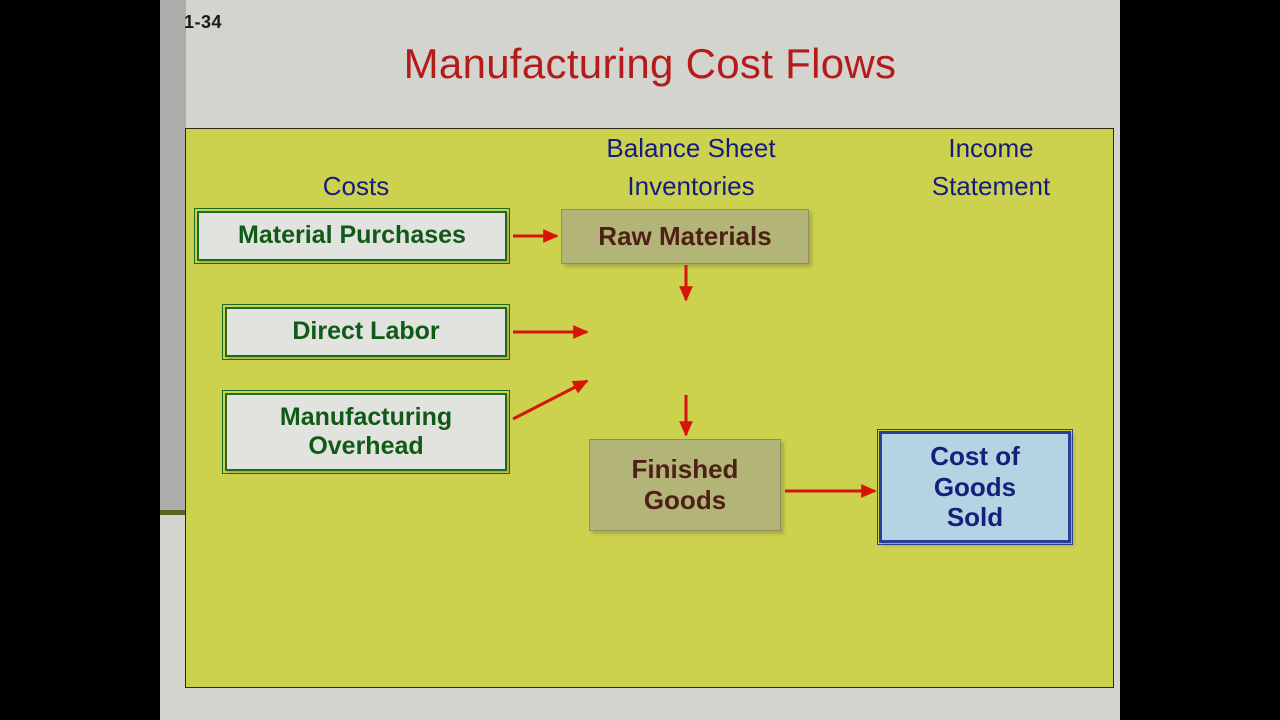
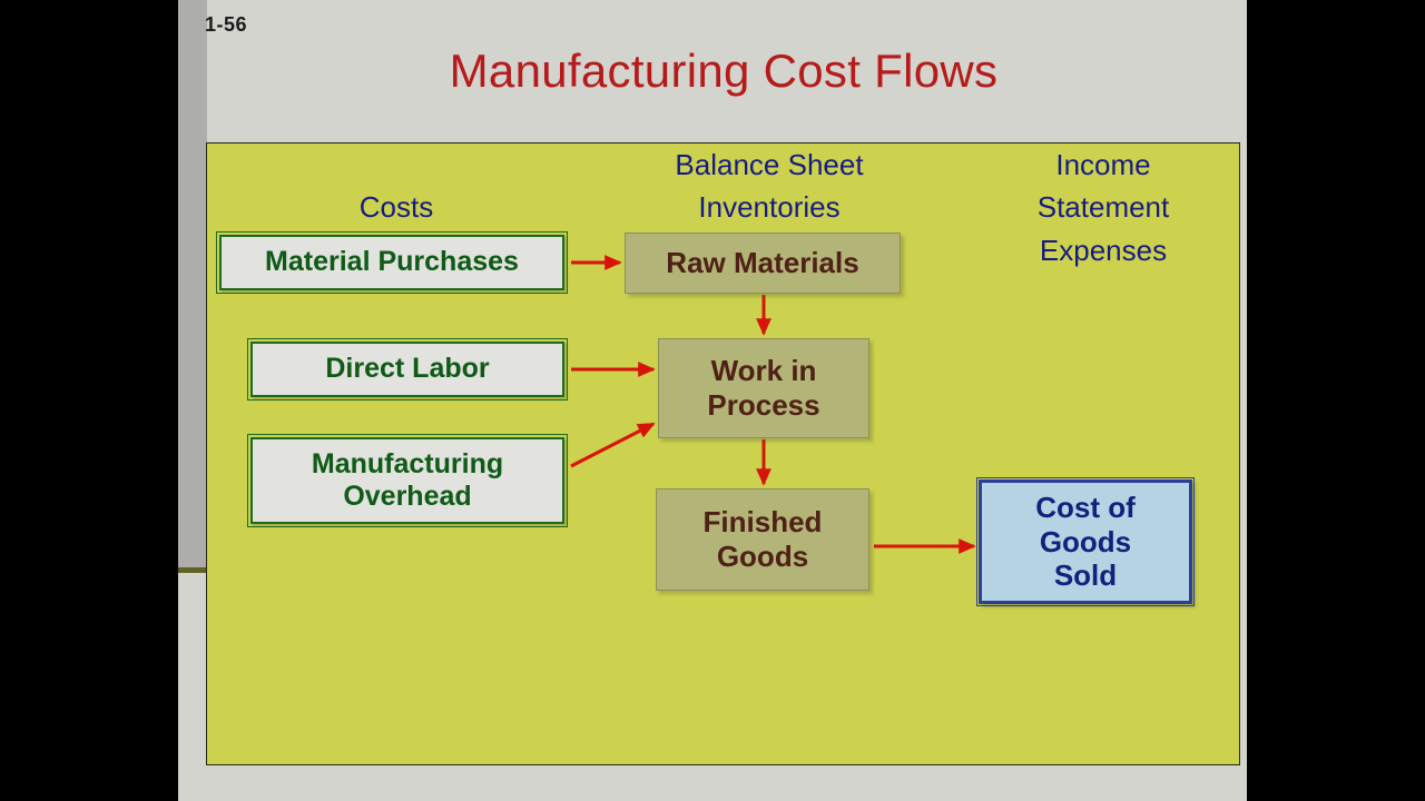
- 1-34
+ 1-56
  Manufacturing Cost Flows
  Costs
  Balance Sheet
  Inventories
  Income
  Statement
+ Expenses
  Material Purchases
  Direct Labor
  Manufacturing
  Overhead
  Raw Materials
+ Work in
+ Process
  Finished
  Goods
  Cost of
  Goods
  Sold
